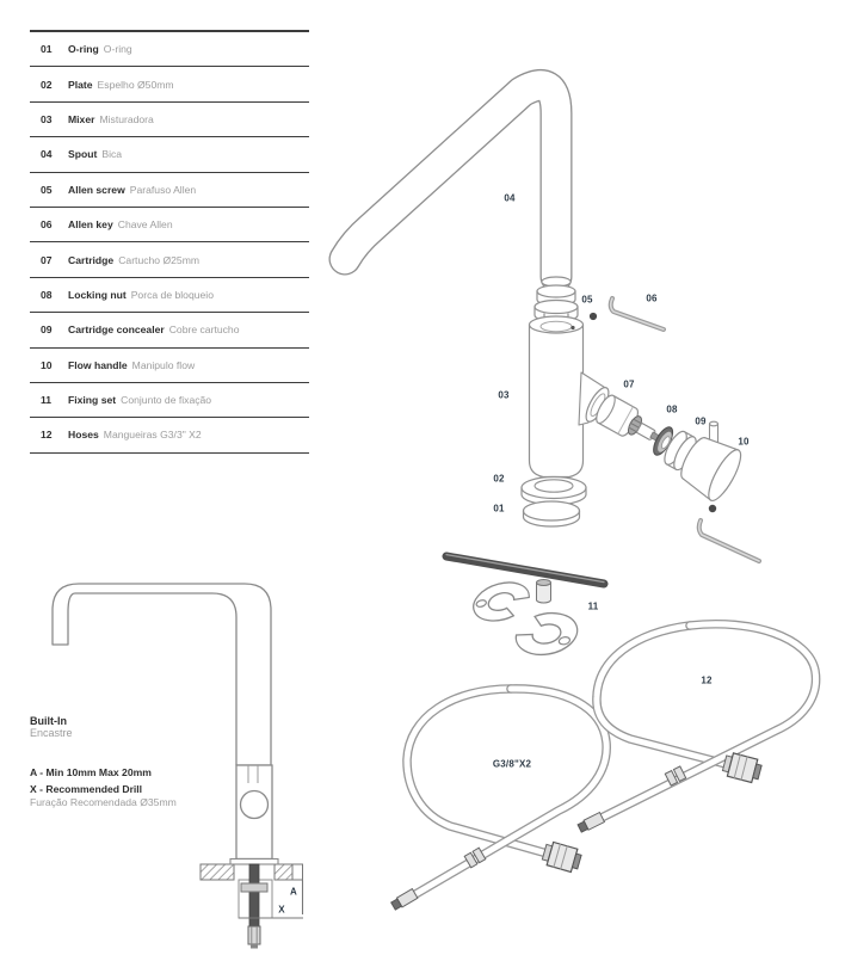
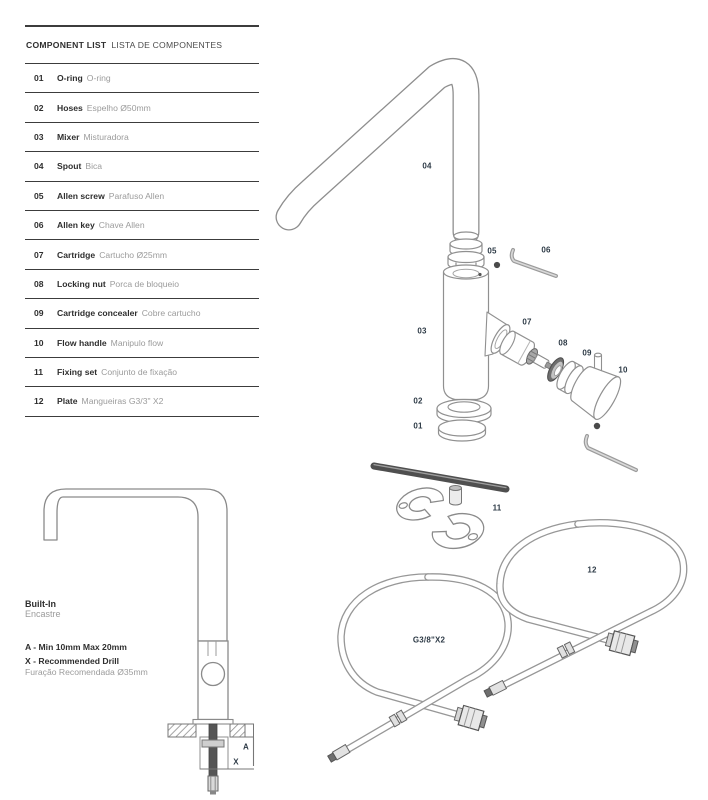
+ COMPONENT LIST
+ LISTA DE COMPONENTES
  01
  O-ring
  O-ring
  02
- Plate
+ Hoses
  Espelho Ø50mm
  03
  Mixer
  Misturadora
  04
  Spout
  Bica
  05
  Allen screw
  Parafuso Allen
  06
  Allen key
  Chave Allen
  07
  Cartridge
  Cartucho Ø25mm
  08
  Locking nut
  Porca de bloqueio
  09
  Cartridge concealer
  Cobre cartucho
  10
  Flow handle
  Manipulo flow
  11
  Fixing set
  Conjunto de fixação
  12
- Hoses
+ Plate
  Mangueiras G3/3" X2
  04
  05
  06
  03
  07
  08
  09
  10
  02
  01
  11
  G3/8"X2
  12
  A
  X
  Built-In
  Encastre
  A - Min 10mm Max 20mm
  X - Recommended Drill
  Furação Recomendada Ø35mm
